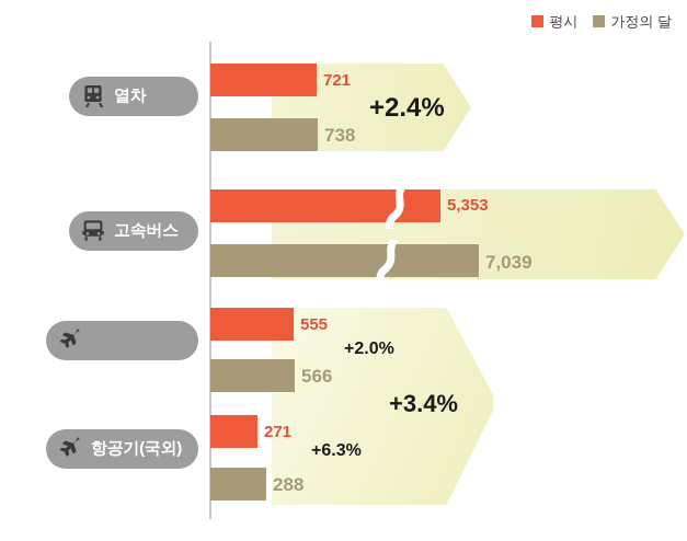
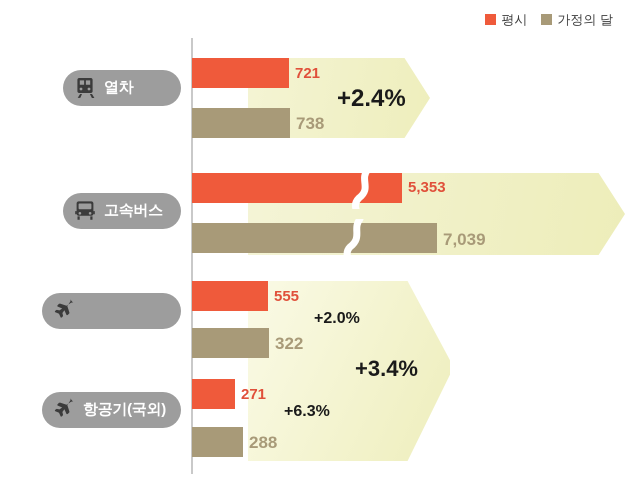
  평시
  가정의 달
  열차
  721
  738
  +2.4%
  고속버스
  5,353
  7,039
  555
- 566
+ 322
  +2.0%
  항공기(국외)
  271
  288
  +6.3%
  +3.4%
